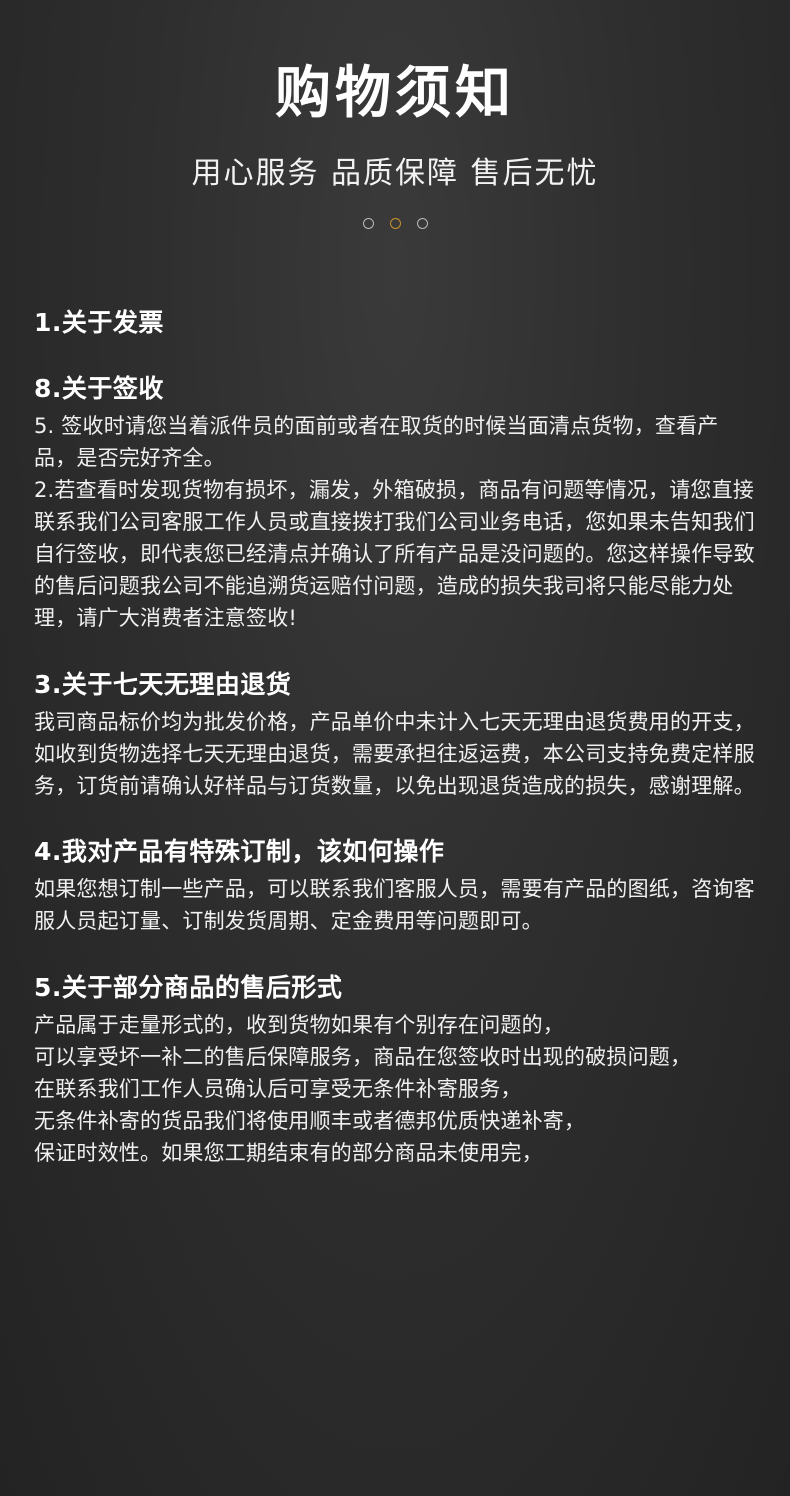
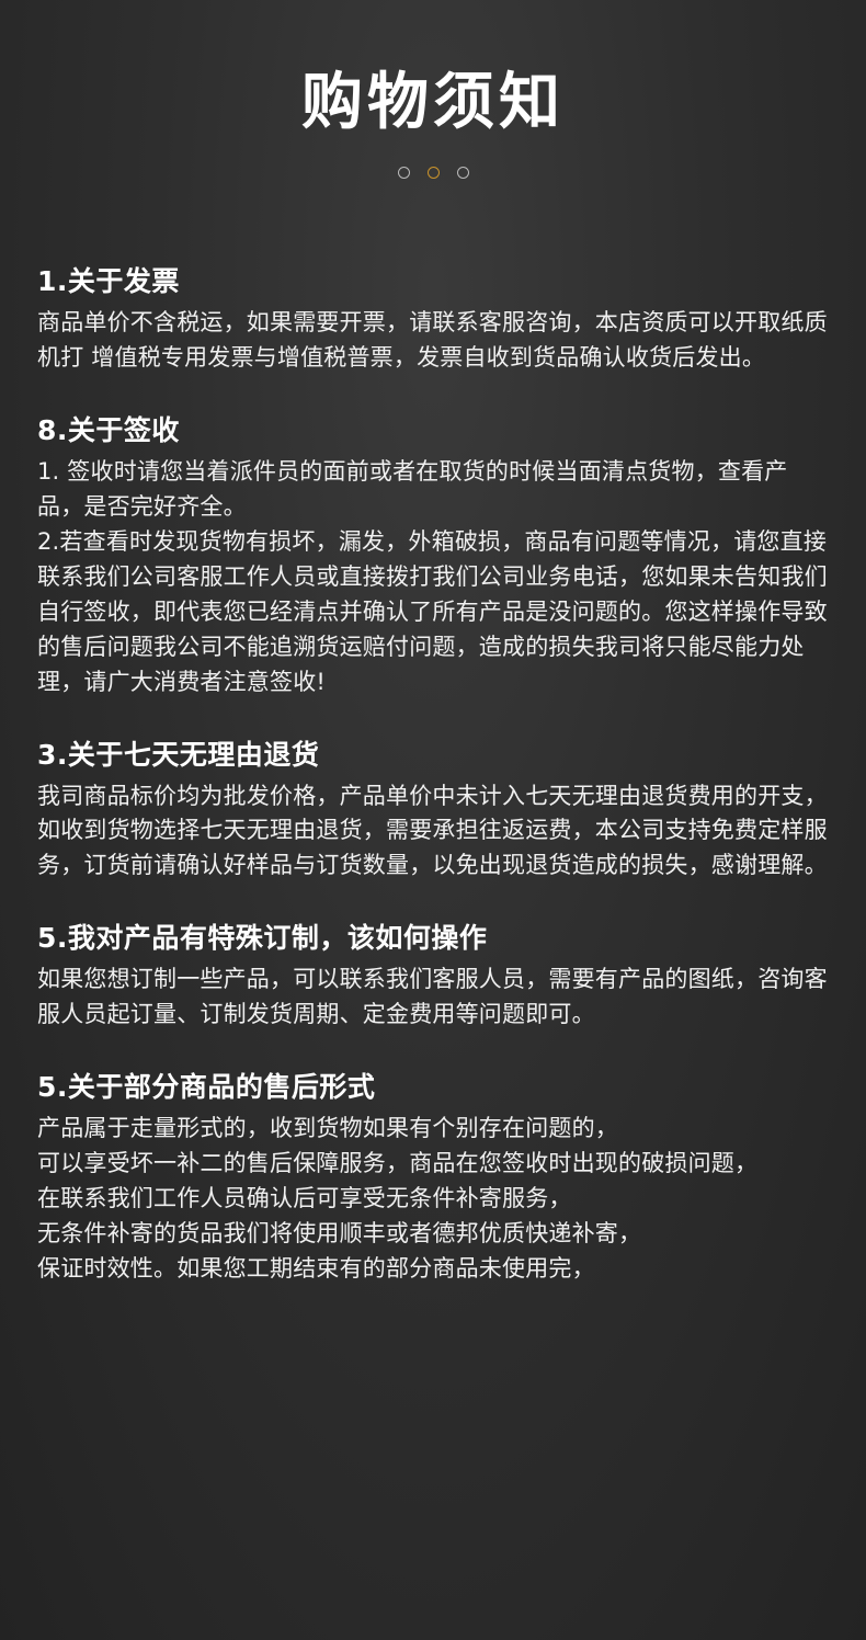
  购物须知
- 用心服务 品质保障 售后无忧
  1.关于发票
+ 商品单价不含税运，如果需要开票，请联系客服咨询，本店资质可以开取纸质机打 增值税专用发票与增值税普票，发票自收到货品确认收货后发出。
  8.关于签收
- 5. 签收时请您当着派件员的面前或者在取货的时候当面清点货物，查看产品，是否完好齐全。
+ 1. 签收时请您当着派件员的面前或者在取货的时候当面清点货物，查看产品，是否完好齐全。
  2.若查看时发现货物有损坏，漏发，外箱破损，商品有问题等情况，请您直接联系我们公司客服工作人员或直接拨打我们公司业务电话，您如果未告知我们自行签收，即代表您已经清点并确认了所有产品是没问题的。您这样操作导致的售后问题我公司不能追溯货运赔付问题，造成的损失我司将只能尽能力处理，请广大消费者注意签收!
  3.关于七天无理由退货
  我司商品标价均为批发价格，产品单价中未计入七天无理由退货费用的开支，如收到货物选择七天无理由退货，需要承担往返运费，本公司支持免费定样服务，订货前请确认好样品与订货数量，以免出现退货造成的损失，感谢理解。
- 4.我对产品有特殊订制，该如何操作
+ 5.我对产品有特殊订制，该如何操作
  如果您想订制一些产品，可以联系我们客服人员，需要有产品的图纸，咨询客服人员起订量、订制发货周期、定金费用等问题即可。
  5.关于部分商品的售后形式
  产品属于走量形式的，收到货物如果有个别存在问题的，
  可以享受坏一补二的售后保障服务，商品在您签收时出现的破损问题，
  在联系我们工作人员确认后可享受无条件补寄服务，
  无条件补寄的货品我们将使用顺丰或者德邦优质快递补寄，
  保证时效性。如果您工期结束有的部分商品未使用完，
